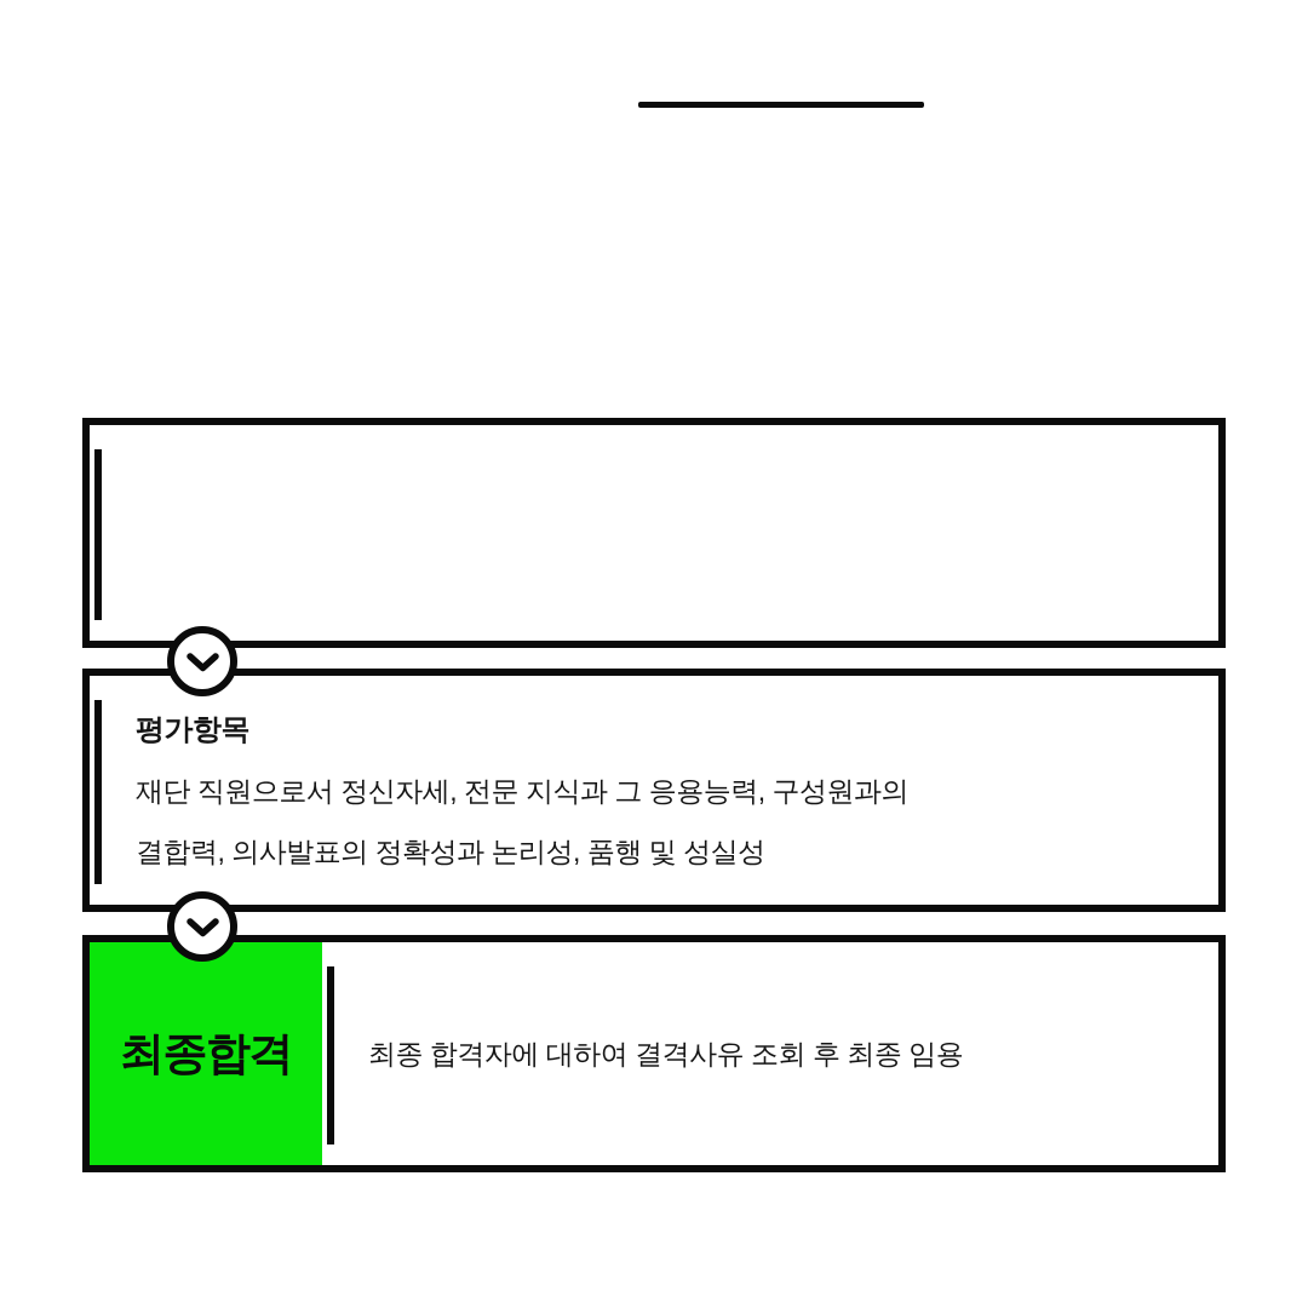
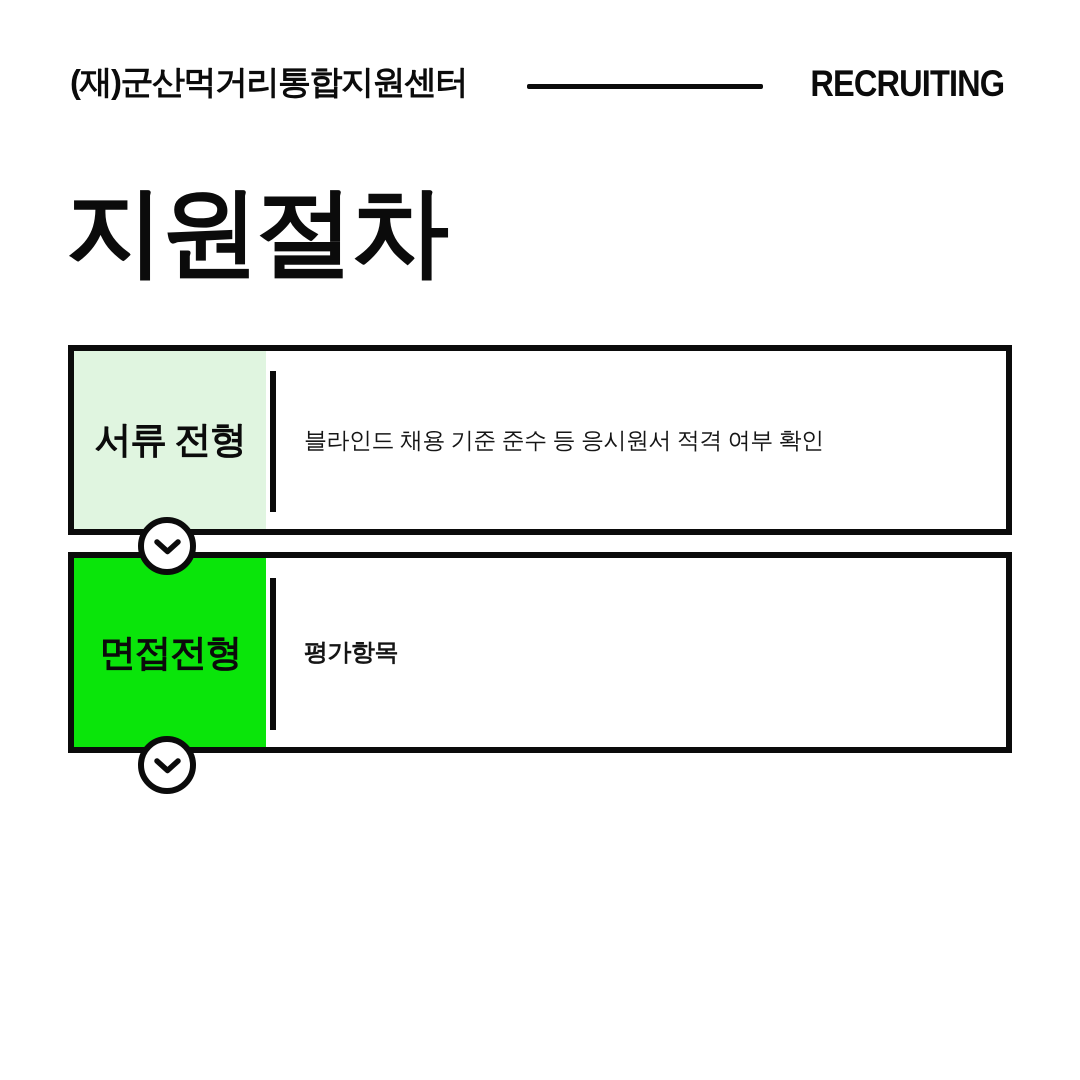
+ (재)군산먹거리통합지원센터
+ RECRUITING
+ 지원절차
+ 서류 전형
+ 블라인드 채용 기준 준수 등 응시원서 적격 여부 확인
+ 면접전형
  평가항목
- 재단 직원으로서 정신자세, 전문 지식과 그 응용능력, 구성원과의
- 결합력, 의사발표의 정확성과 논리성, 품행 및 성실성
- 최종합격
- 최종 합격자에 대하여 결격사유 조회 후 최종 임용
